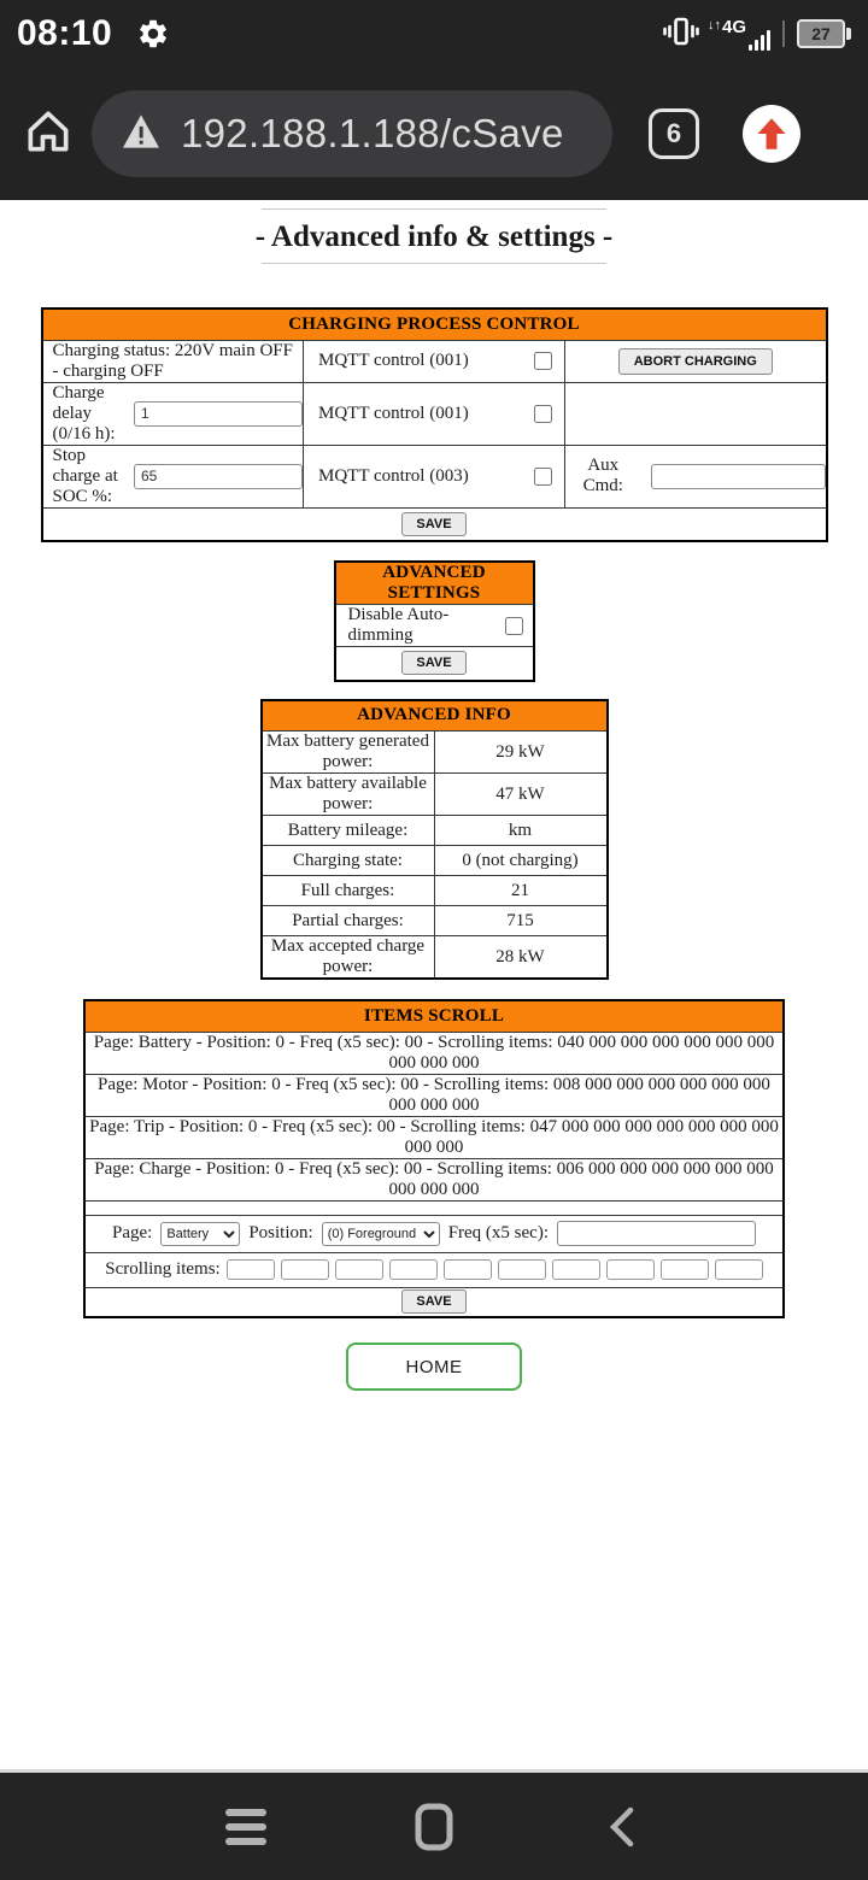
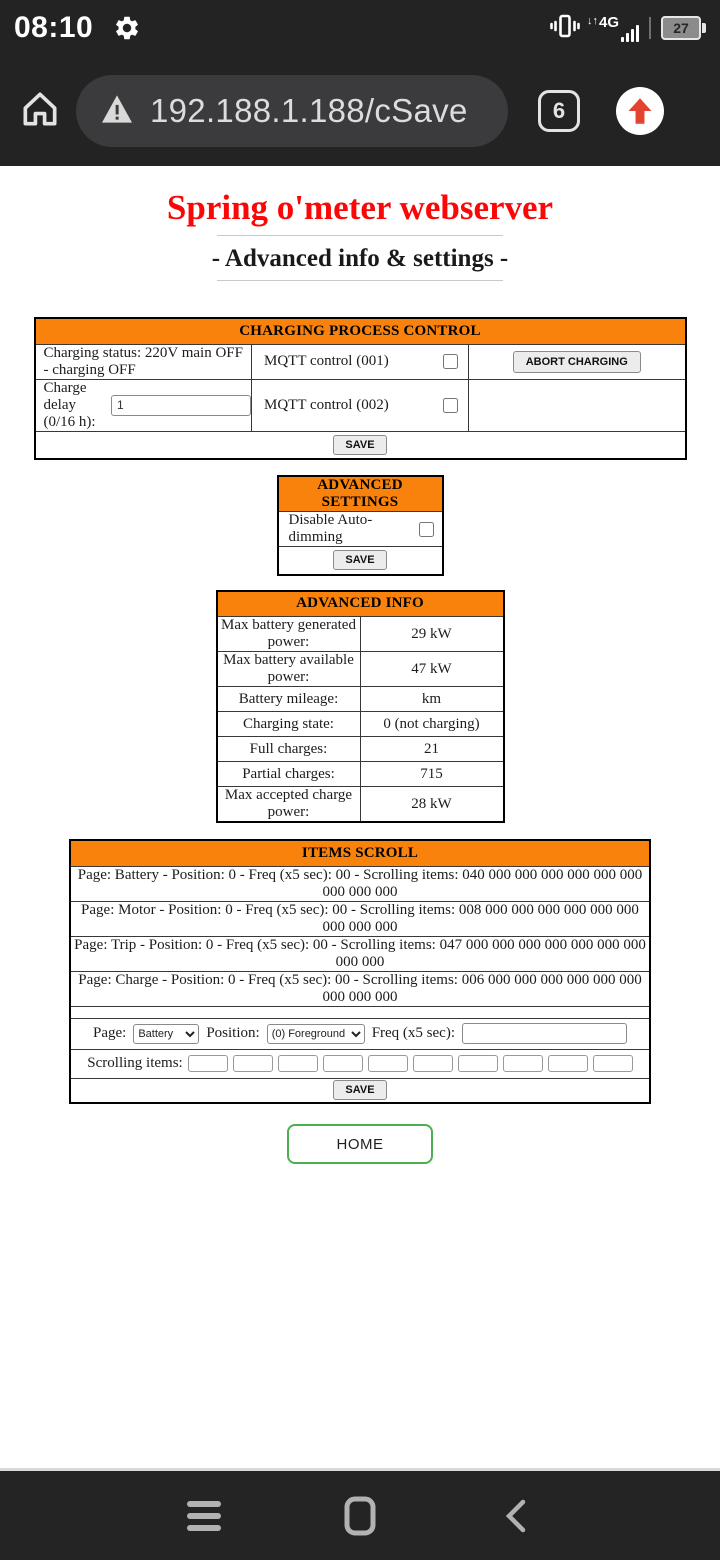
  08:10
  ↓↑
  4G
  27
  192.188.1.188/cSave
  6
+ Spring o'meter webserver
  - Advanced info & settings -
  CHARGING PROCESS CONTROL
  Charging status: 220V main OFF - charging OFF	MQTT control (001)	ABORT CHARGING
- Charge delay (0/16 h): 1	MQTT control (001)
+ Charge delay (0/16 h): 1	MQTT control (002)
- Stop charge at SOC %: 65	MQTT control (003)	Aux Cmd:
  SAVE
  ADVANCED SETTINGS
  Disable Auto-dimming
  SAVE
  ADVANCED INFO
  Max battery generated power:	29 kW
  Max battery available power:	47 kW
  Battery mileage:	km
  Charging state:	0 (not charging)
  Full charges:	21
  Partial charges:	715
  Max accepted charge power:	28 kW
  ITEMS SCROLL
  Page: Battery - Position: 0 - Freq (x5 sec): 00 - Scrolling items: 040 000 000 000 000 000 000 000 000 000
  Page: Motor - Position: 0 - Freq (x5 sec): 00 - Scrolling items: 008 000 000 000 000 000 000 000 000 000
  Page: Trip - Position: 0 - Freq (x5 sec): 00 - Scrolling items: 047 000 000 000 000 000 000 000 000 000
  Page: Charge - Position: 0 - Freq (x5 sec): 00 - Scrolling items: 006 000 000 000 000 000 000 000 000 000
  Page: Battery Position: (0) Foreground Freq (x5 sec):
  Scrolling items:
  SAVE
  HOME
